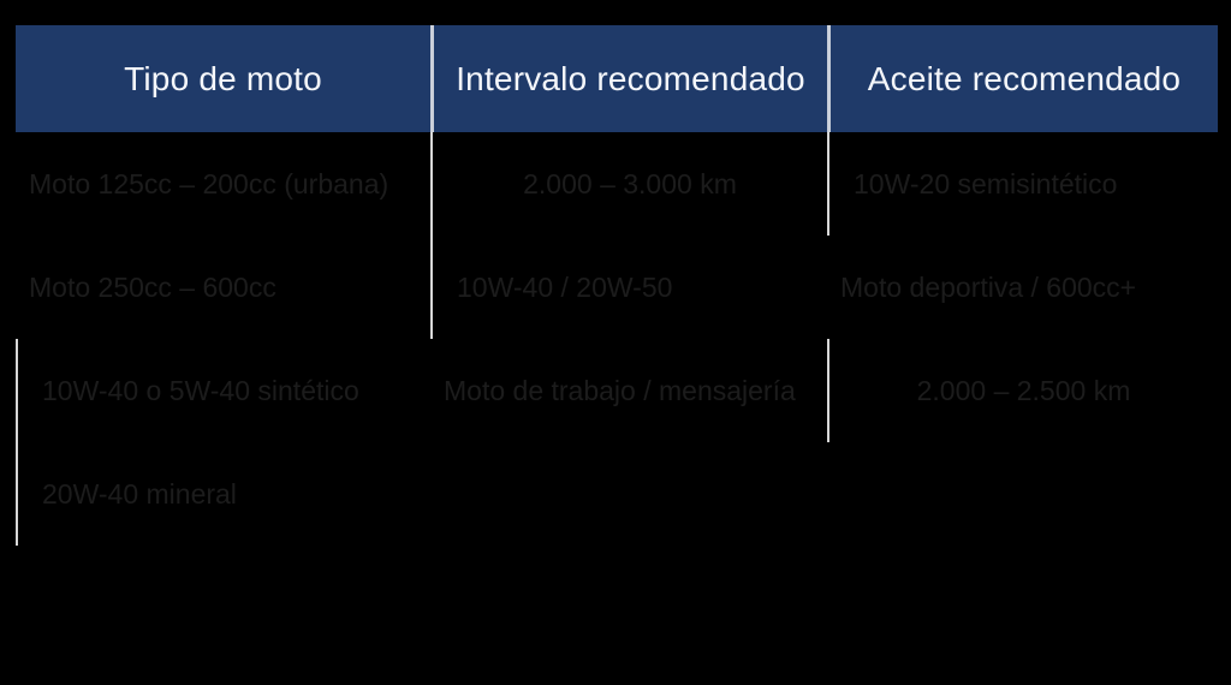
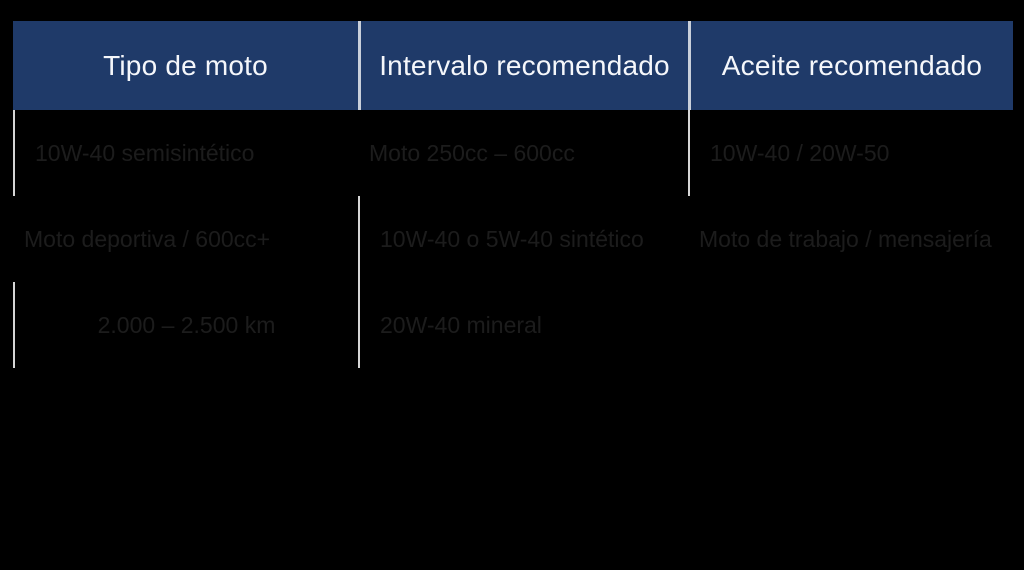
  Tipo de moto
  Intervalo recomendado
  Aceite recomendado
- Moto 125cc – 200cc (urbana)
- 2.000 – 3.000 km
- 10W-20 semisintético
+ 10W-40 semisintético
  Moto 250cc – 600cc
  10W-40 / 20W-50
  Moto deportiva / 600cc+
  10W-40 o 5W-40 sintético
  Moto de trabajo / mensajería
  2.000 – 2.500 km
  20W-40 mineral
